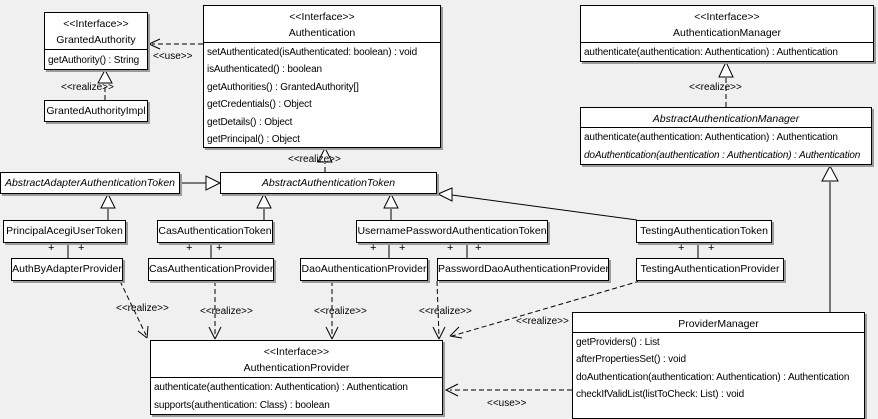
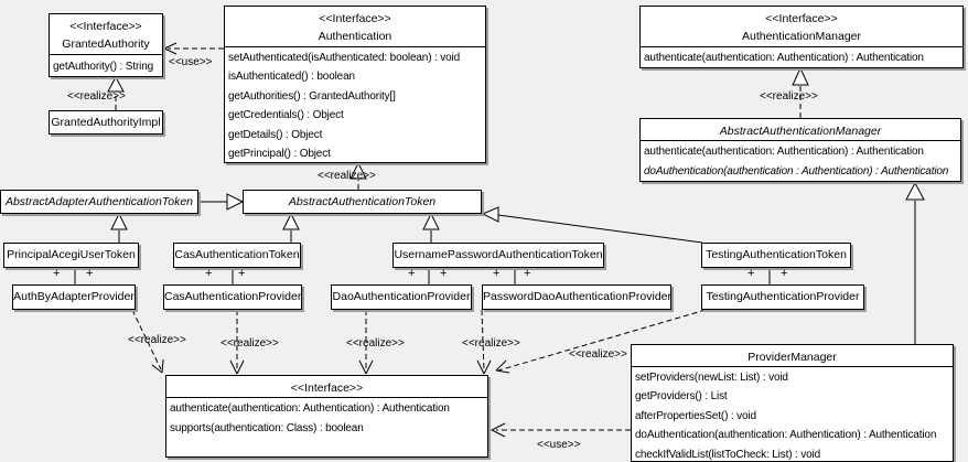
  <<Interface>>
  GrantedAuthority
  getAuthority() : String
  GrantedAuthorityImpl
  <<Interface>>
  Authentication
  setAuthenticated(isAuthenticated: boolean) : void
  isAuthenticated() : boolean
  getAuthorities() : GrantedAuthority[]
  getCredentials() : Object
  getDetails() : Object
  getPrincipal() : Object
  <<Interface>>
  AuthenticationManager
  authenticate(authentication: Authentication) : Authentication
  AbstractAuthenticationManager
  authenticate(authentication: Authentication) : Authentication
  doAuthentication(authentication : Authentication) : Authentication
  AbstractAdapterAuthenticationToken
  AbstractAuthenticationToken
  PrincipalAcegiUserToken
  CasAuthenticationToken
  UsernamePasswordAuthenticationToken
  TestingAuthenticationToken
  AuthByAdapterProvider
  CasAuthenticationProvider
  DaoAuthenticationProvider
  PasswordDaoAuthenticationProvider
  TestingAuthenticationProvider
  <<Interface>>
- AuthenticationProvider
  authenticate(authentication: Authentication) : Authentication
  supports(authentication: Class) : boolean
  ProviderManager
+ setProviders(newList: List) : void
  getProviders() : List
  afterPropertiesSet() : void
  doAuthentication(authentication: Authentication) : Authentication
  checkIfValidList(listToCheck: List) : void
  <<use>>
  <<realize>>
  <<realize>>
  <<realize>>
  <<realize>>
  <<realize>>
  <<realize>>
  <<realize>>
  <<realize>>
  <<use>>
  +
  +
  +
  +
  +
  +
  +
  +
  +
  +
